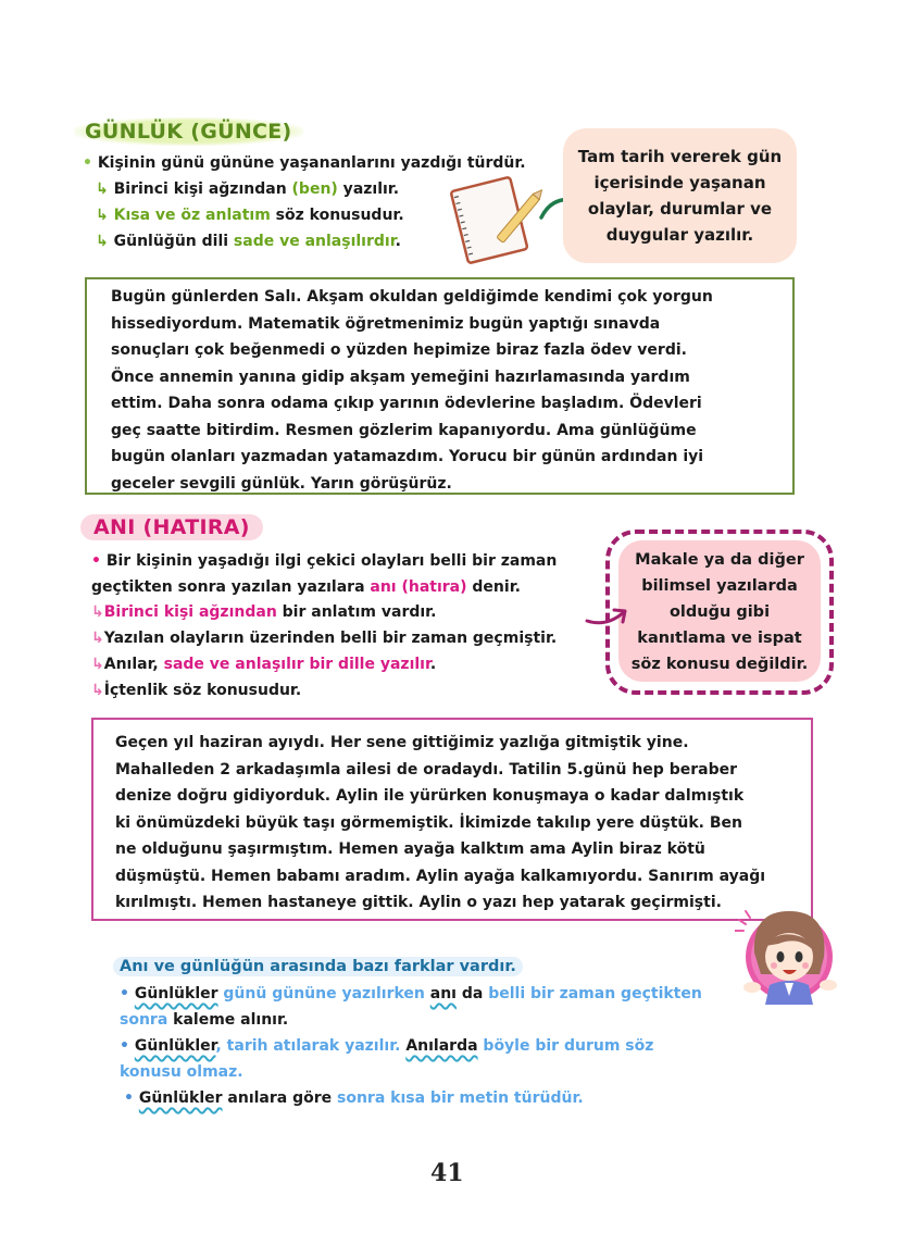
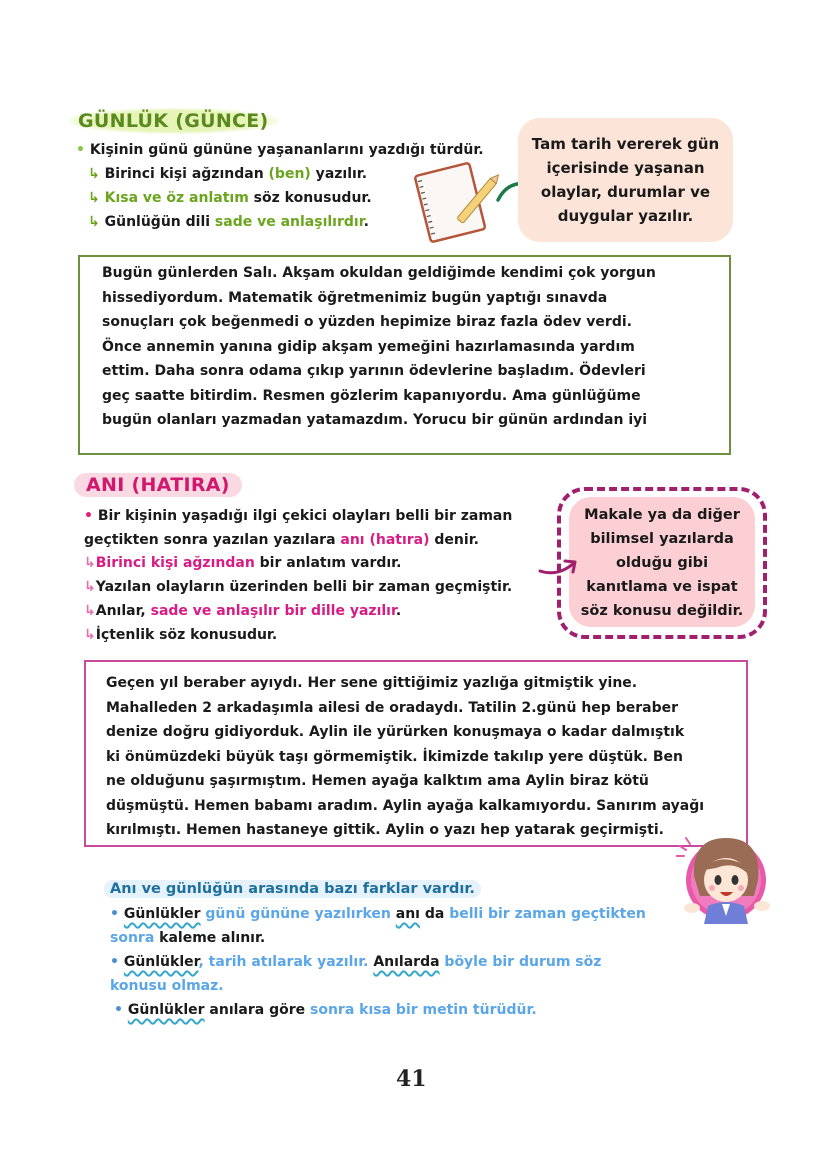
  GÜNLÜK (GÜNCE)
  • Kişinin günü gününe yaşananlarını yazdığı türdür.
  ↳ Birinci kişi ağzından (ben) yazılır.
  ↳ Kısa ve öz anlatım söz konusudur.
  ↳ Günlüğün dili sade ve anlaşılırdır.
  Tam tarih vererek gün
  içerisinde yaşanan
  olaylar, durumlar ve
  duygular yazılır.
  Bugün günlerden Salı. Akşam okuldan geldiğimde kendimi çok yorgun
  hissediyordum. Matematik öğretmenimiz bugün yaptığı sınavda
  sonuçları çok beğenmedi o yüzden hepimize biraz fazla ödev verdi.
  Önce annemin yanına gidip akşam yemeğini hazırlamasında yardım
  ettim. Daha sonra odama çıkıp yarının ödevlerine başladım. Ödevleri
  geç saatte bitirdim. Resmen gözlerim kapanıyordu. Ama günlüğüme
  bugün olanları yazmadan yatamazdım. Yorucu bir günün ardından iyi
- geceler sevgili günlük. Yarın görüşürüz.
  ANI (HATIRA)
  • Bir kişinin yaşadığı ilgi çekici olayları belli bir zaman
  geçtikten sonra yazılan yazılara anı (hatıra) denir.
  ↳Birinci kişi ağzından bir anlatım vardır.
  ↳Yazılan olayların üzerinden belli bir zaman geçmiştir.
  ↳Anılar, sade ve anlaşılır bir dille yazılır.
  ↳İçtenlik söz konusudur.
  Makale ya da diğer
  bilimsel yazılarda
  olduğu gibi
  kanıtlama ve ispat
  söz konusu değildir.
- Geçen yıl haziran ayıydı. Her sene gittiğimiz yazlığa gitmiştik yine.
+ Geçen yıl beraber ayıydı. Her sene gittiğimiz yazlığa gitmiştik yine.
- Mahalleden 2 arkadaşımla ailesi de oradaydı. Tatilin 5.günü hep beraber
+ Mahalleden 2 arkadaşımla ailesi de oradaydı. Tatilin 2.günü hep beraber
  denize doğru gidiyorduk. Aylin ile yürürken konuşmaya o kadar dalmıştık
  ki önümüzdeki büyük taşı görmemiştik. İkimizde takılıp yere düştük. Ben
  ne olduğunu şaşırmıştım. Hemen ayağa kalktım ama Aylin biraz kötü
  düşmüştü. Hemen babamı aradım. Aylin ayağa kalkamıyordu. Sanırım ayağı
  kırılmıştı. Hemen hastaneye gittik. Aylin o yazı hep yatarak geçirmişti.
  Anı ve günlüğün arasında bazı farklar vardır.
  • Günlükler günü gününe yazılırken anı da belli bir zaman geçtikten
  sonra kaleme alınır.
  • Günlükler, tarih atılarak yazılır. Anılarda böyle bir durum söz
  konusu olmaz.
  • Günlükler anılara göre sonra kısa bir metin türüdür.
  41
